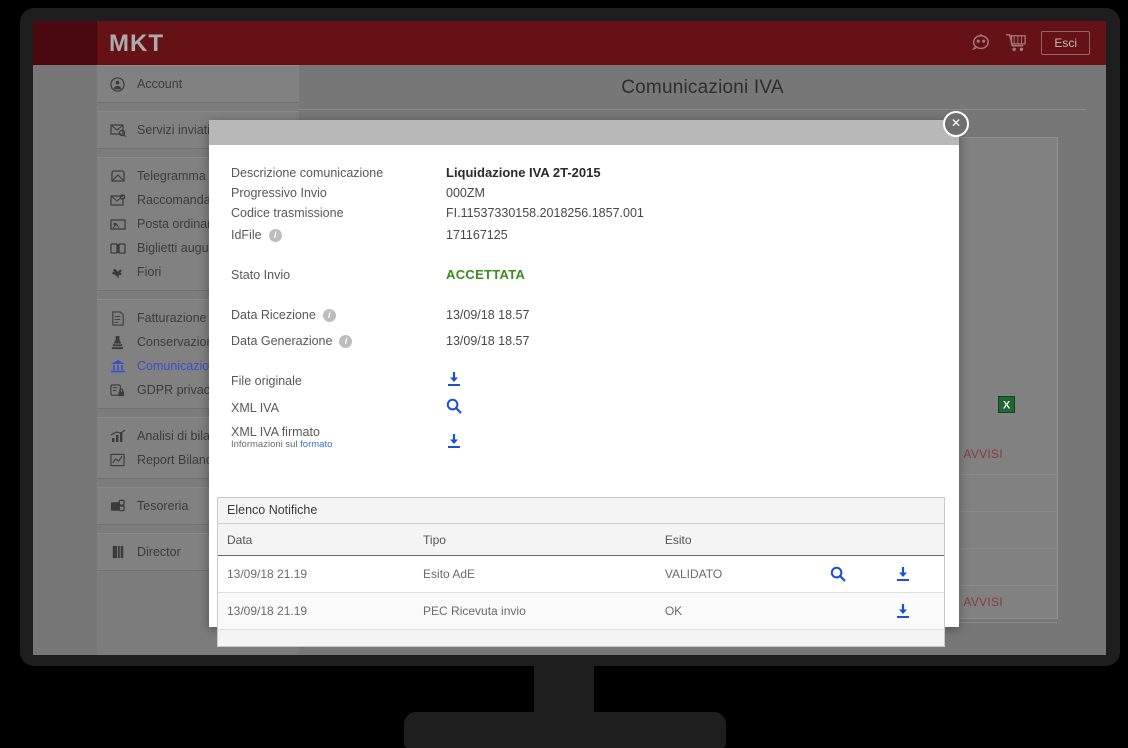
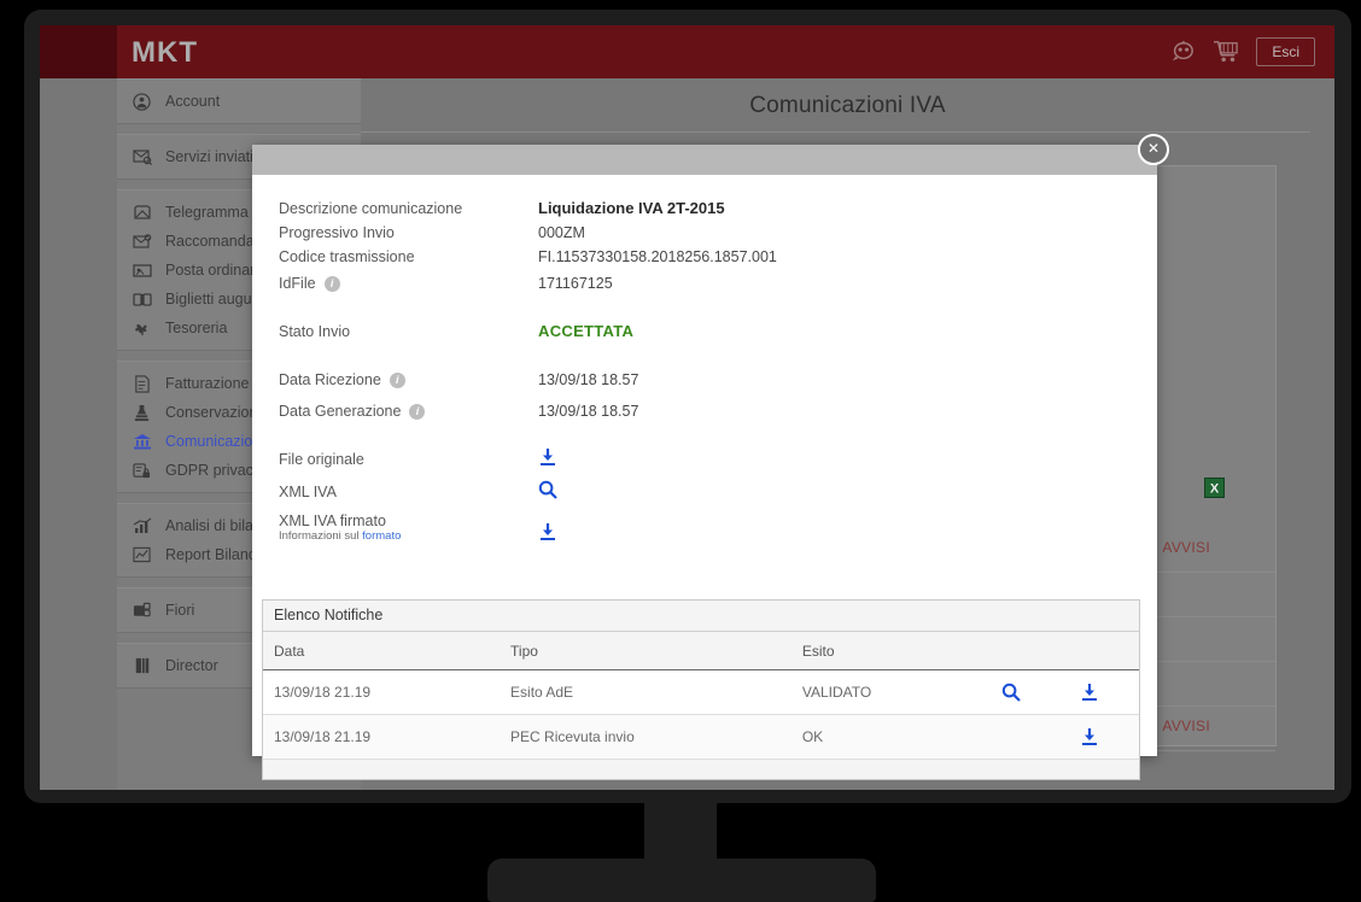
  MKT
  Esci
  Account
  Servizi inviat
  Telegramma
  Raccomanda
  Posta ordina
  Biglietti augu
- Fiori
+ Tesoreria
  Conservazio
  GDPR privac
  Analisi di bila
  Report Bilan
- Tesoreria
+ Fiori
  Director
  Comunicazioni IVA
  X
  AVVISI
  AVVISI
  ✕
  Descrizione comunicazione
  Liquidazione IVA 2T-2015
  Progressivo Invio
  000ZM
  Codice trasmissione
  FI.11537330158.2018256.1857.001
  IdFile
  i
  171167125
  Stato Invio
  ACCETTATA
  Data Ricezione
  i
  13/09/18 18.57
  Data Generazione
  i
  13/09/18 18.57
  File originale
  XML IVA
  XML IVA firmato
  Informazioni sul formato
  Elenco Notifiche
  Data	Tipo	Esito
  13/09/18 21.19	Esito AdE	VALIDATO
  13/09/18 21.19	PEC Ricevuta invio	OK
